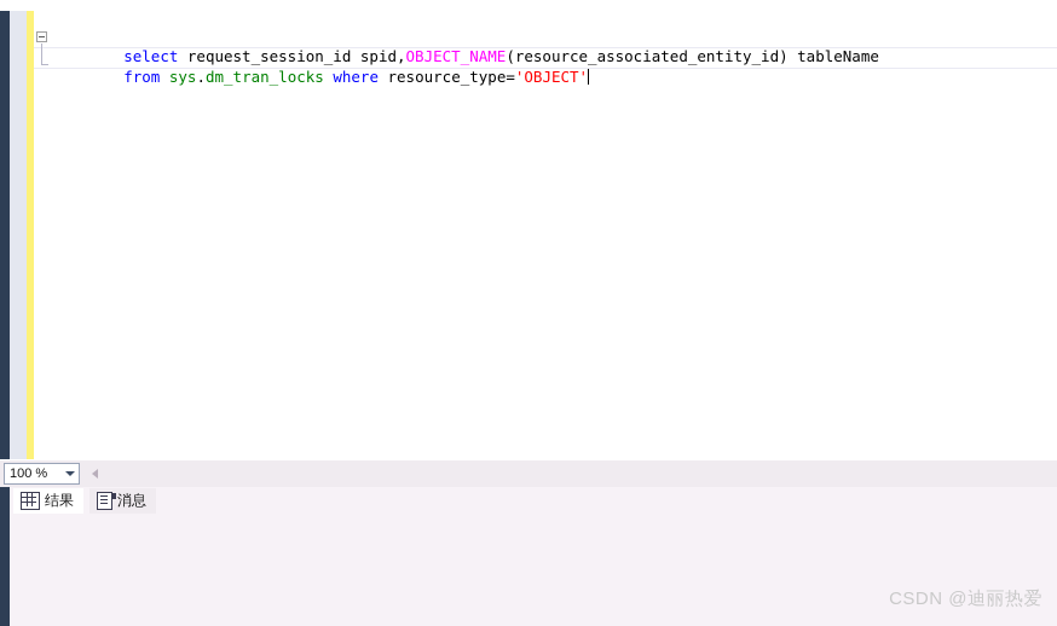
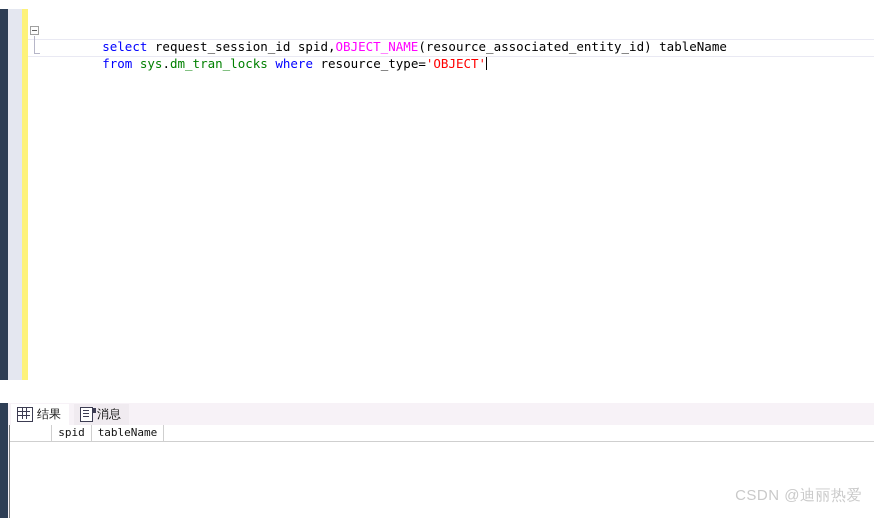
  select request_session_id spid,OBJECT_NAME(resource_associated_entity_id) tableName
  from sys.dm_tran_locks where resource_type='OBJECT'
- 100 %
  结果
  消息
+ spid
+ tableName
  CSDN @迪丽热爱
